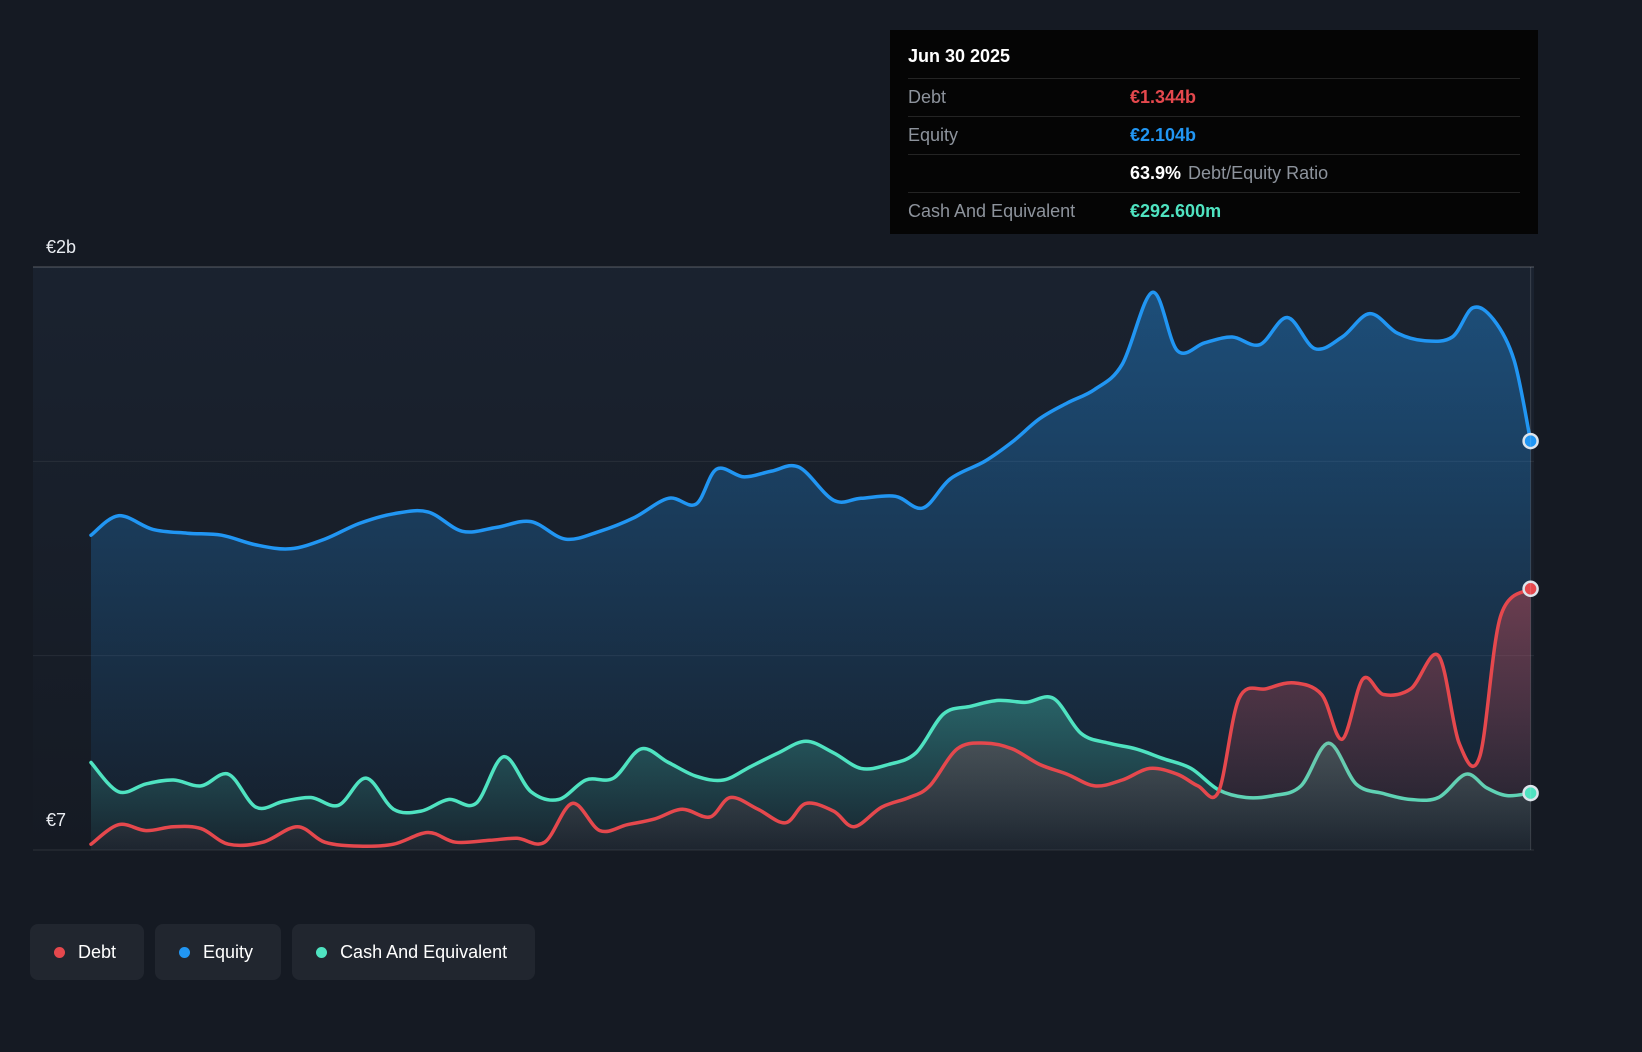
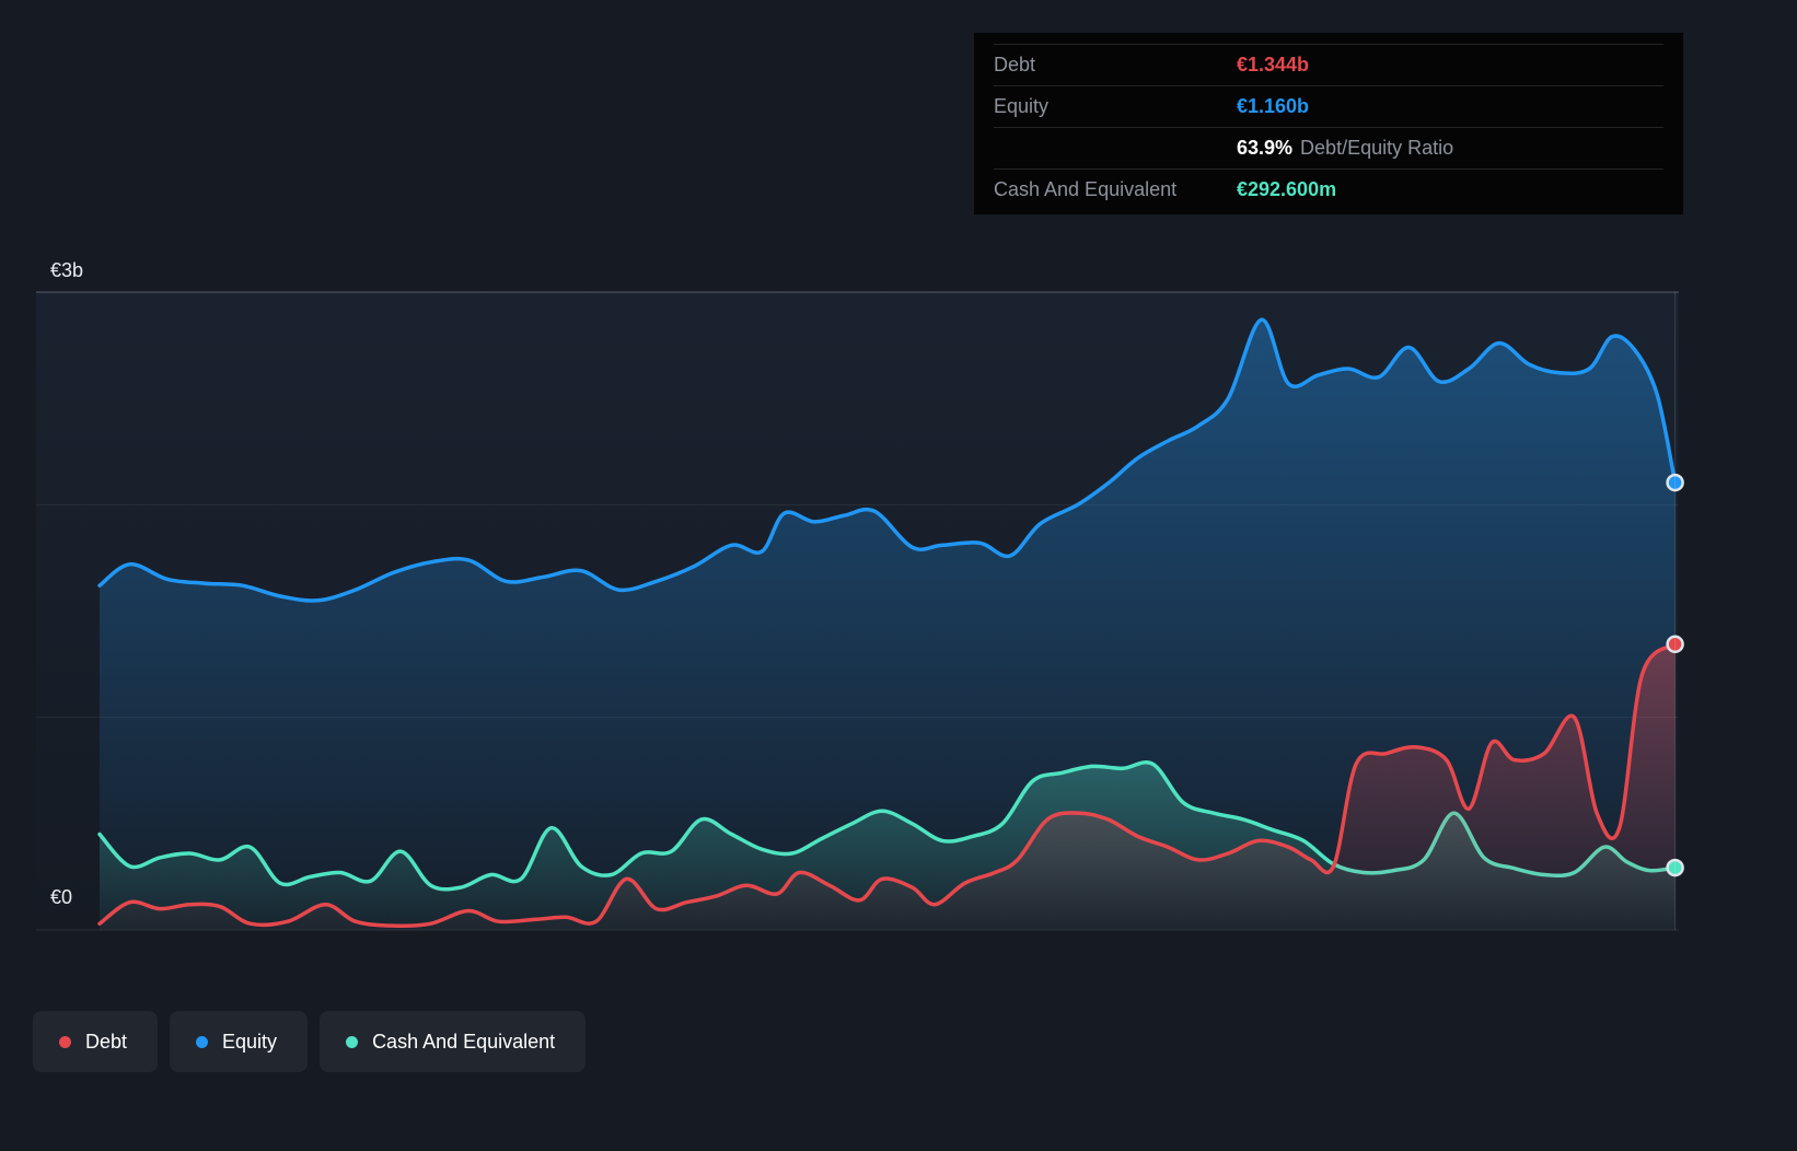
- Jun 30 2025
  Debt
  €1.344b
  Equity
- €2.104b
+ €1.160b
  63.9% Debt/Equity Ratio
  Cash And Equivalent
  €292.600m
- €2b
+ €3b
- €7
+ €0
  Debt
  Equity
  Cash And Equivalent
